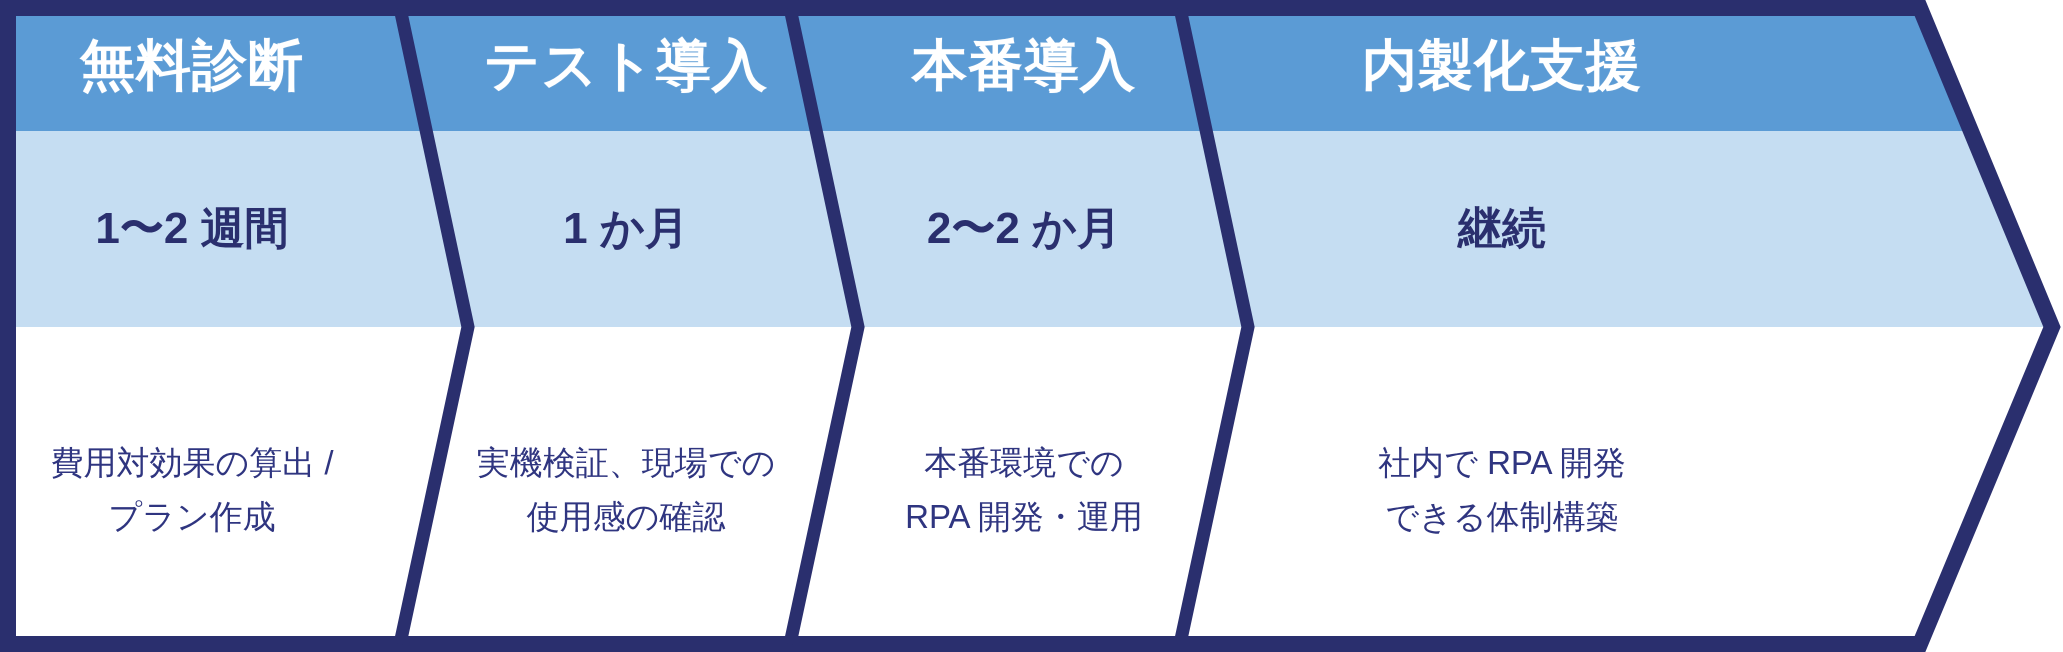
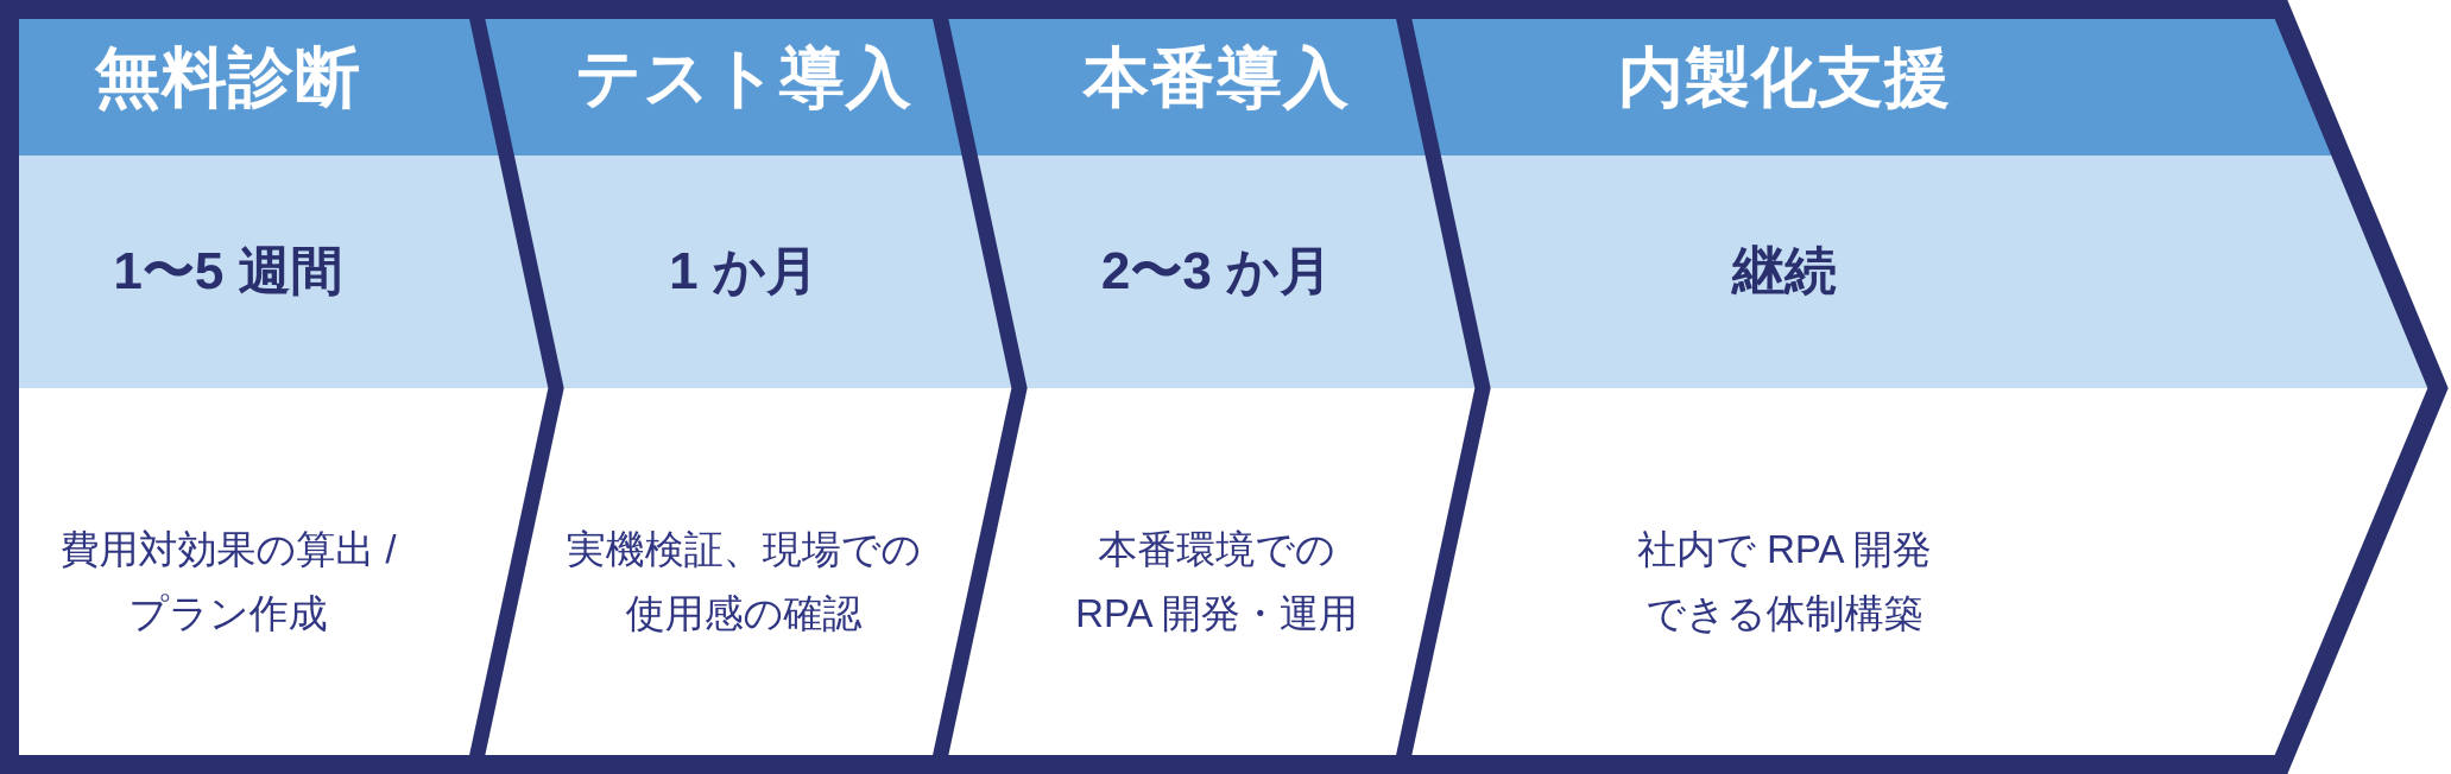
  無料診断
- 1〜2 週間
+ 1〜5 週間
  費用対効果の算出 /
  プラン作成
  テスト導入
  1 か月
  実機検証、現場での
  使用感の確認
  本番導入
- 2〜2 か月
+ 2〜3 か月
  本番環境での
  RPA 開発・運用
  内製化支援
  継続
  社内で RPA 開発
  できる体制構築
